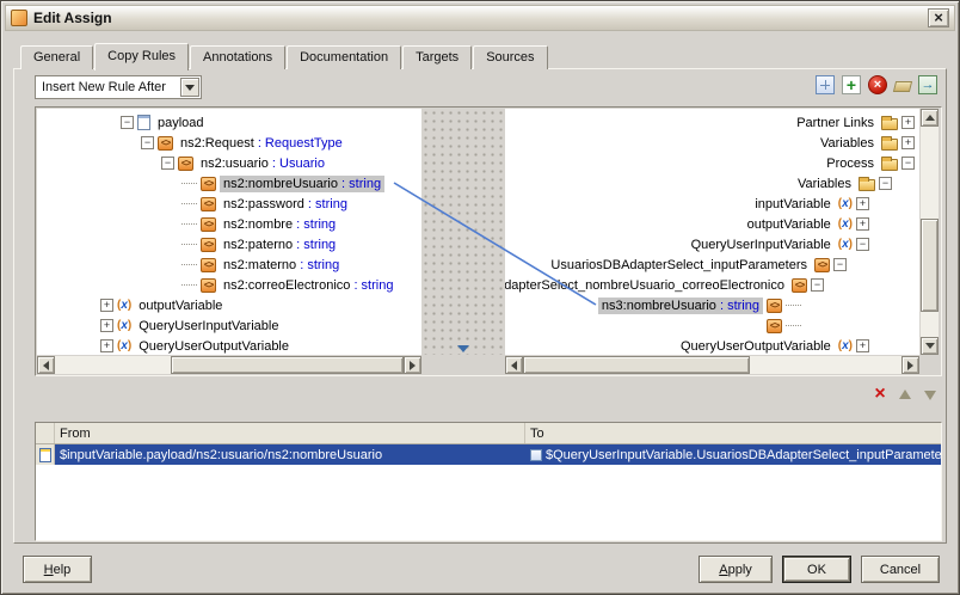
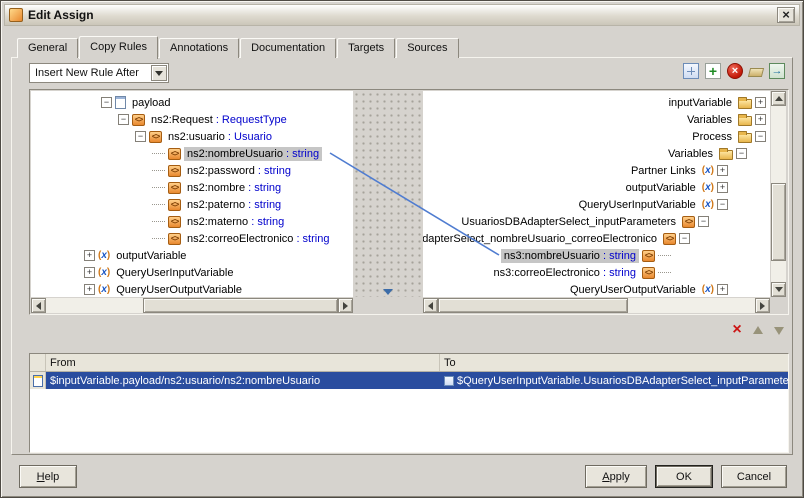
  Edit Assign
  General
  Copy Rules
  Annotations
  Documentation
  Targets
  Sources
  Insert New Rule After
  −
  payload
  −
  <>
  ns2:Request : RequestType
  −
  <>
  ns2:usuario : Usuario
  <>
  ns2:nombreUsuario : string
  <>
  ns2:password : string
  <>
  ns2:nombre : string
  <>
  ns2:paterno : string
  <>
  ns2:materno : string
  <>
  ns2:correoElectronico : string
  +
  (x)
  outputVariable
  +
  (x)
  QueryUserInputVariable
  +
  (x)
  QueryUserOutputVariable
  +
- Partner Links
+ inputVariable
  +
  Variables
  −
  Process
  −
  Variables
  +
  (x)
- inputVariable
+ Partner Links
  +
  (x)
  outputVariable
  −
  (x)
  QueryUserInputVariable
  −
  <>
  UsuariosDBAdapterSelect_inputParameters
  −
  <>
  dapterSelct_nombreUsuario_correoElectronico
  <>
  ns3:nombreUsuario : string
  <>
+ ns3:correoElectronico : string
  +
  (x)
  QueryUserOutputVariable
  From
  To
  $inputVariable.payload/ns2:usuario/ns2:nombreUsuario
  $QueryUserInputVariable.UsuariosDBAdapterSelect_inputParamete
  Help
  Apply
  OK
  Cancel
